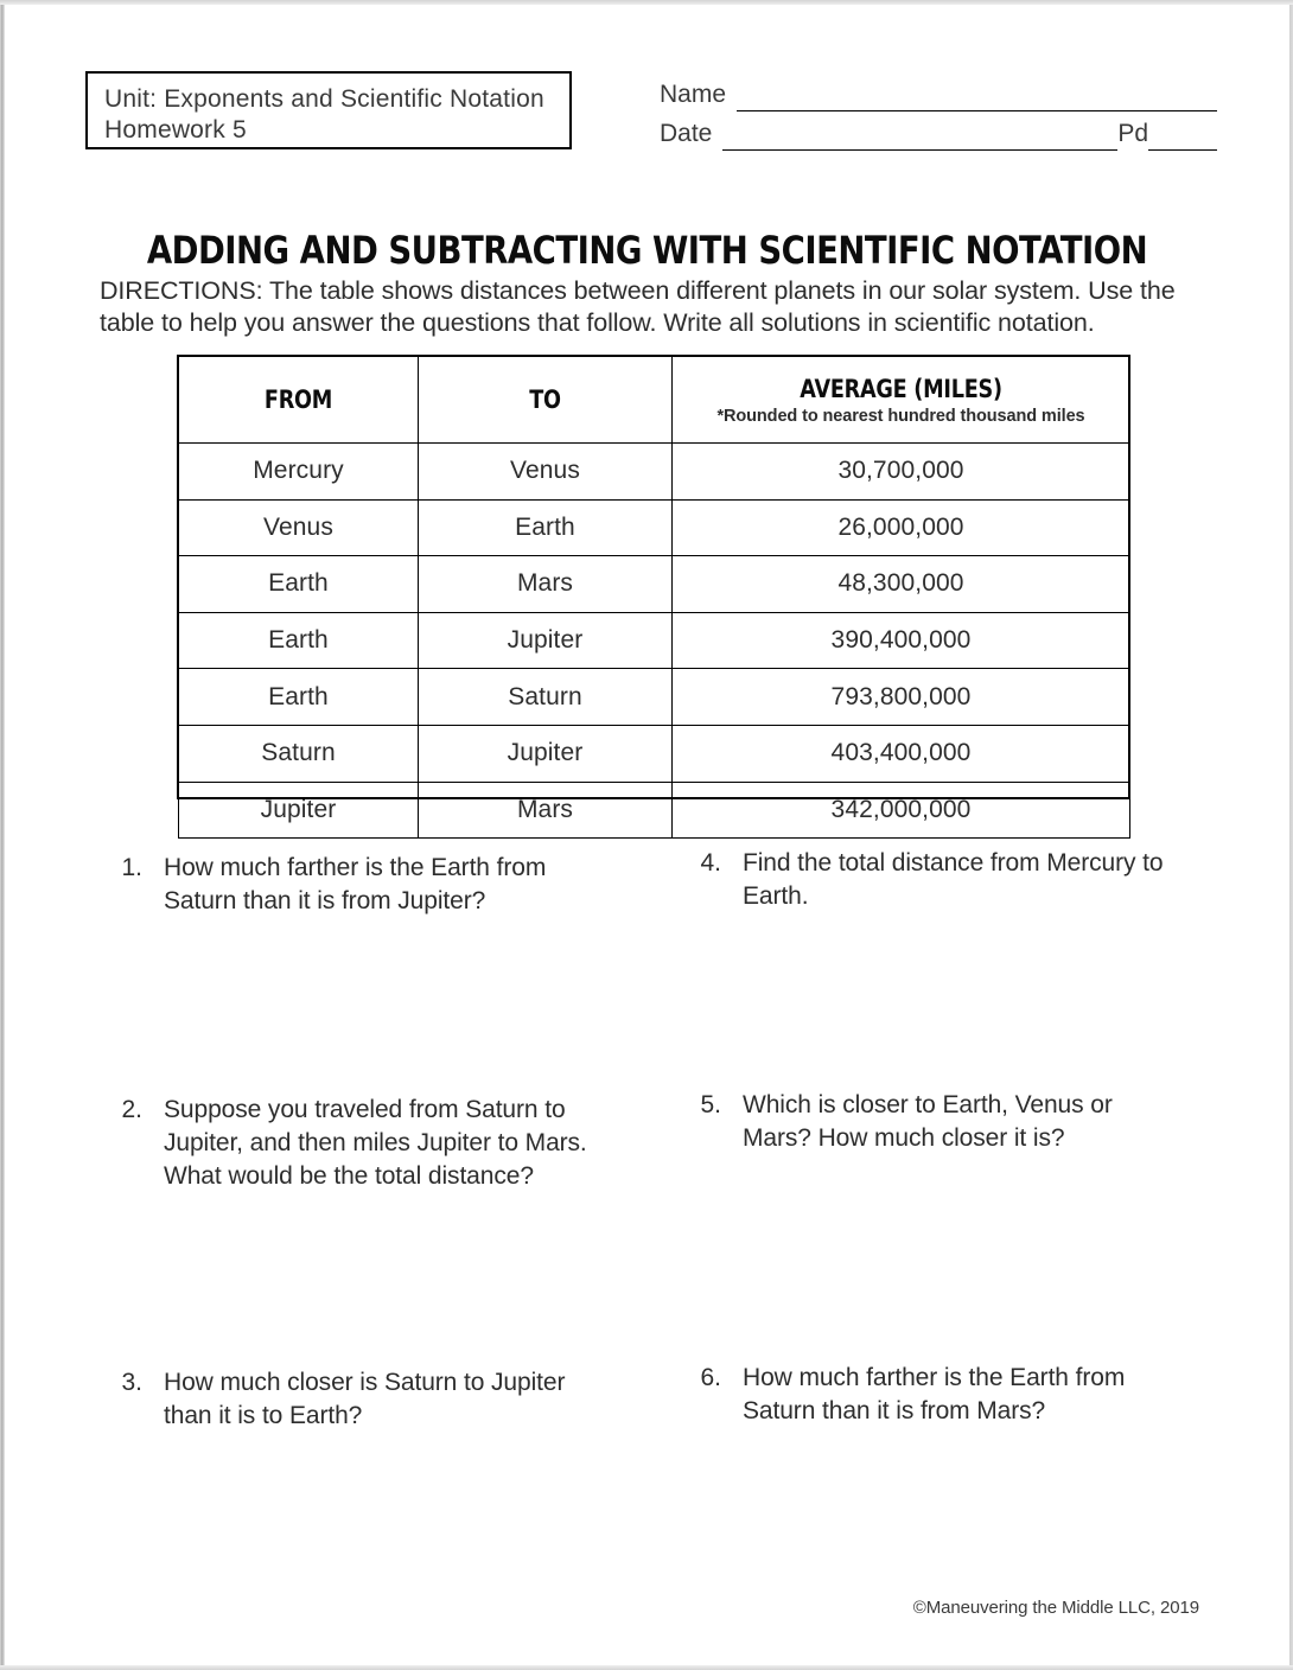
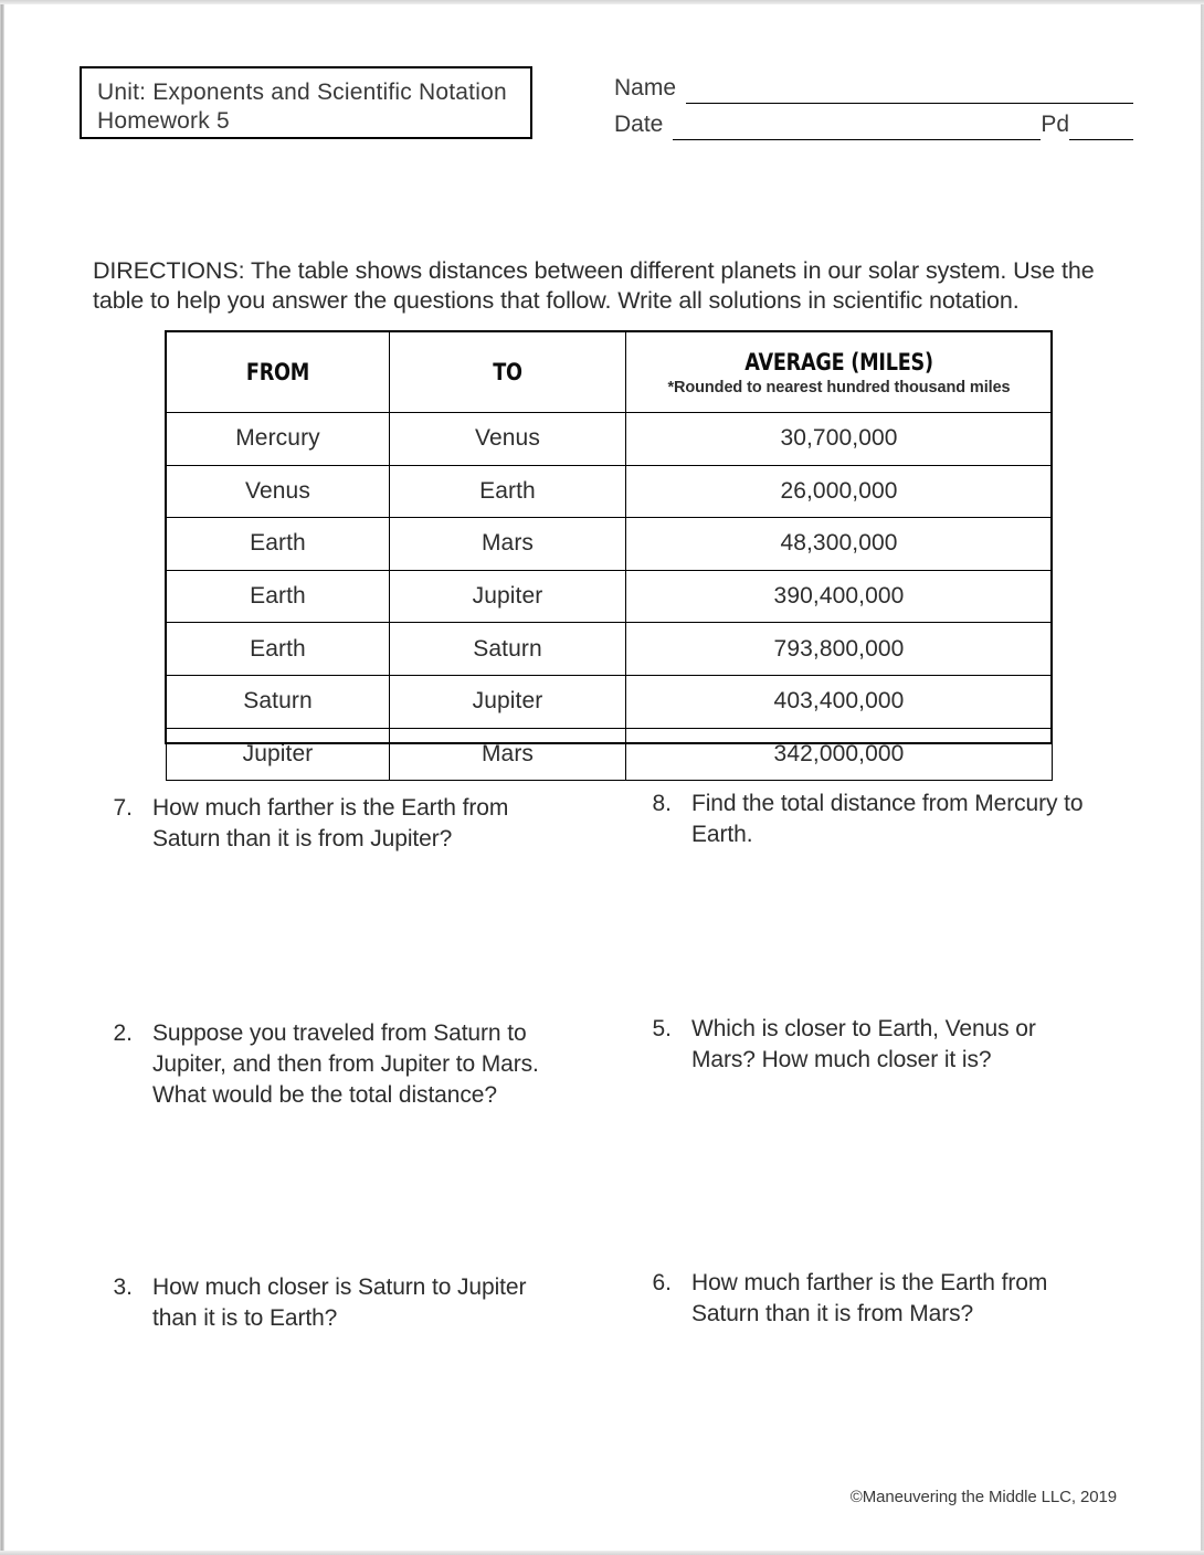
  Unit: Exponents and Scientific Notation
  Homework 5
  Name
  Date
  Pd
- ADDING AND SUBTRACTING WITH SCIENTIFIC NOTATION
  DIRECTIONS: The table shows distances between different planets in our solar system. Use the table to help you answer the questions that follow. Write all solutions in scientific notation.
  FROM	TO	AVERAGE (MILES) *Rounded to nearest hundred thousand miles
  Mercury	Venus	30,700,000
  Venus	Earth	26,000,000
  Earth	Mars	48,300,000
  Earth	Jupiter	390,400,000
  Earth	Saturn	793,800,000
  Saturn	Jupiter	403,400,000
  Jupiter	Mars	342,000,000
- 1.
+ 7.
  How much farther is the Earth from Saturn than it is from Jupiter?
  2.
- Suppose you traveled from Saturn to Jupiter, and then miles Jupiter to Mars. What would be the total distance?
+ Suppose you traveled from Saturn to Jupiter, and then from Jupiter to Mars. What would be the total distance?
  3.
  How much closer is Saturn to Jupiter than it is to Earth?
- 4.
+ 8.
  Find the total distance from Mercury to Earth.
  5.
  Which is closer to Earth, Venus or Mars? How much closer it is?
  6.
  How much farther is the Earth from Saturn than it is from Mars?
  ©Maneuvering the Middle LLC, 2019
